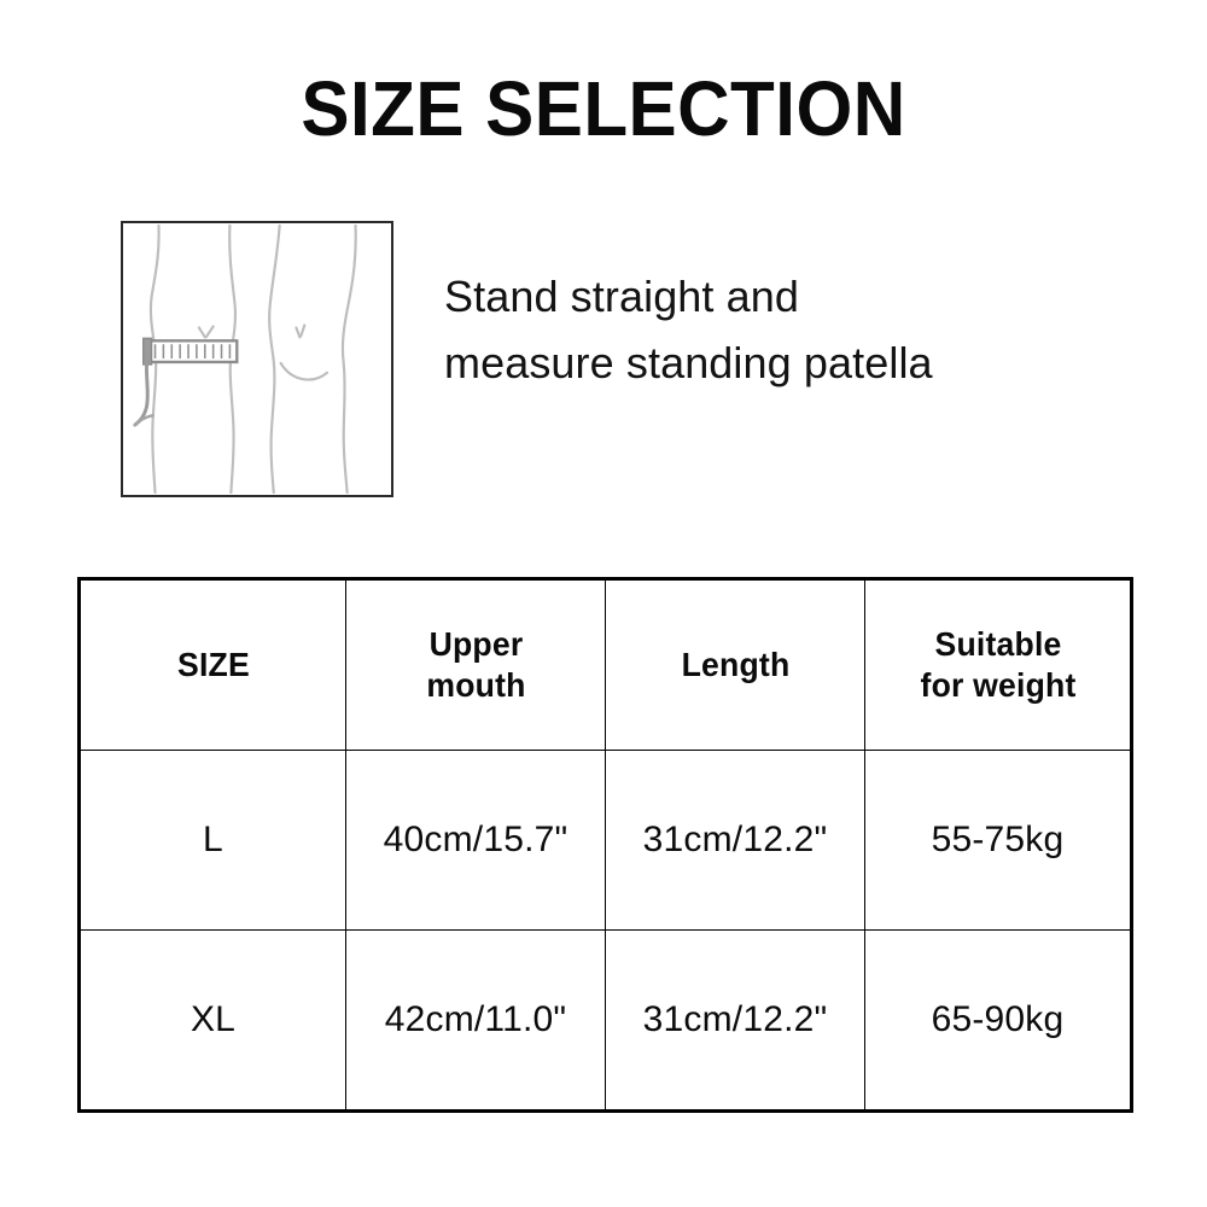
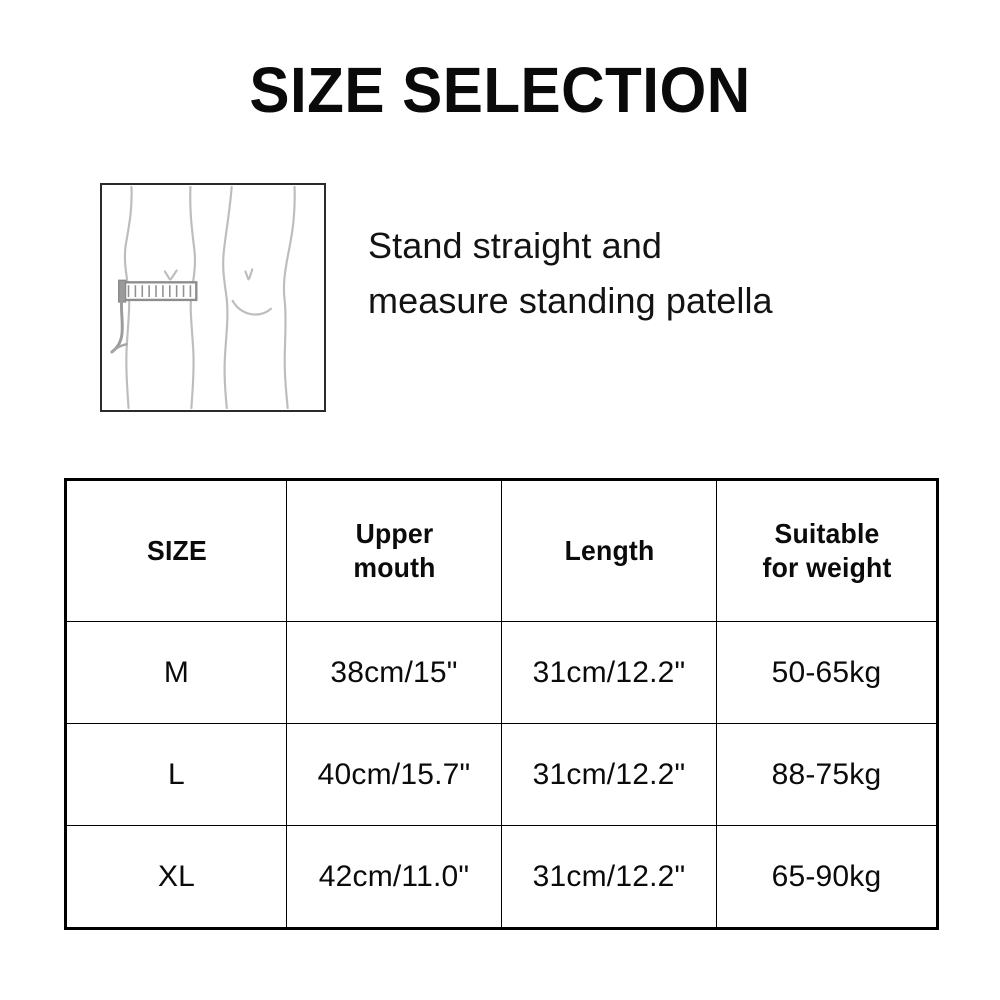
  SIZE SELECTION
  Stand straight and
  measure standing patella
  SIZE	Upper mouth	Length	Suitable for weight
+ M	38cm/15"	31cm/12.2"	50-65kg
- L	40cm/15.7"	31cm/12.2"	55-75kg
+ L	40cm/15.7"	31cm/12.2"	88-75kg
  XL	42cm/11.0"	31cm/12.2"	65-90kg
